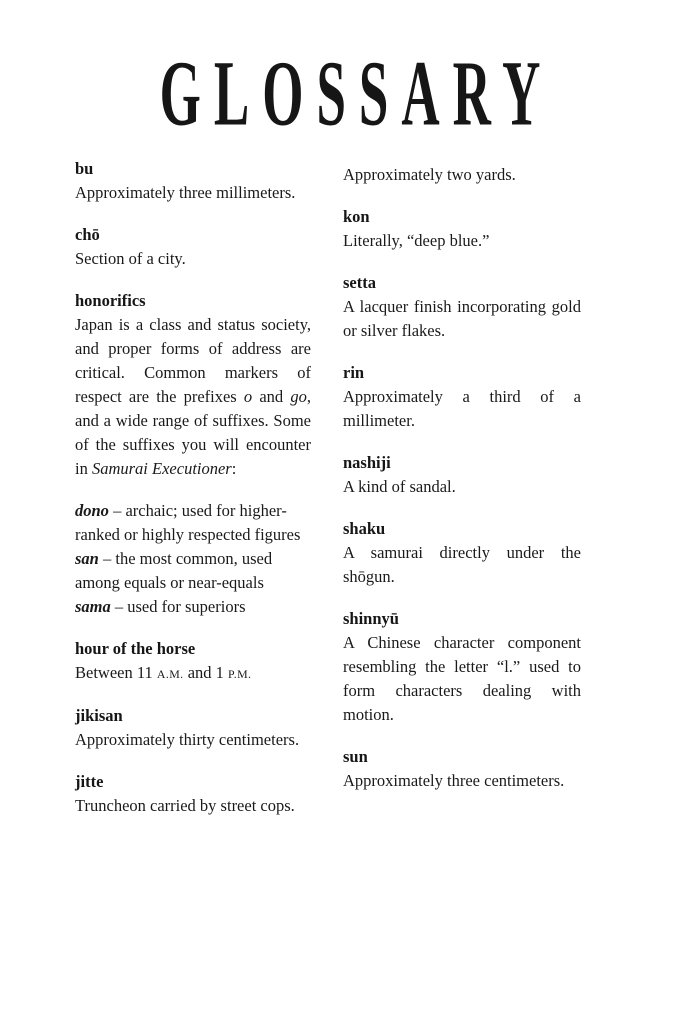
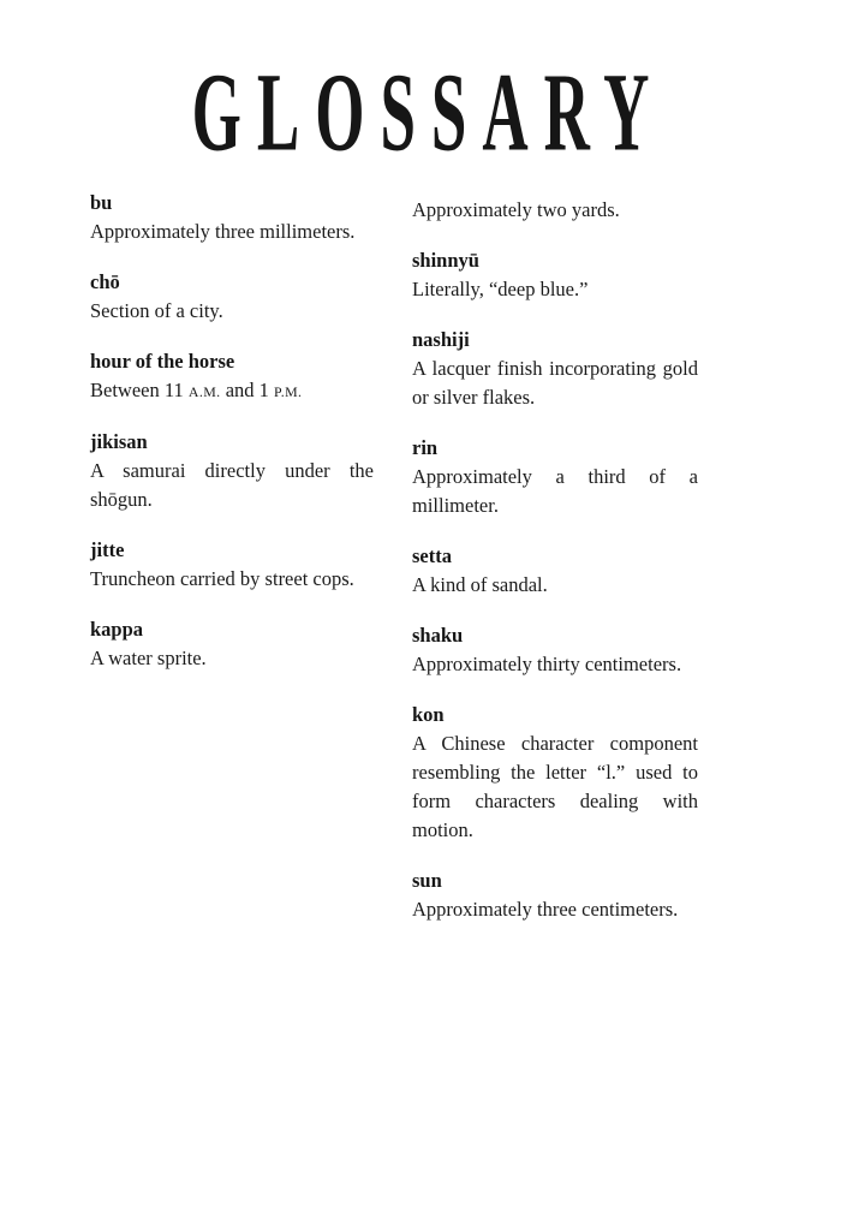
  GLOSSARY
  bu
  Approximately three millimeters.
  chō
  Section of a city.
- honorifics
- Japan is a class and status society, and proper forms of address are critical. Common markers of respect are the prefixes o and go, and a wide range of suffixes. Some of the suffixes you will encounter in Samurai Executioner:
- dono – archaic; used for higher-ranked or highly respected figures
- san – the most common, used among equals or near-equals
- sama – used for superiors
  hour of the horse
  Between 11 A.M. and 1 P.M.
  jikisan
- Approximately thirty centimeters.
+ A samurai directly under the shōgun.
  jitte
  Truncheon carried by street cops.
+ kappa
+ A water sprite.
  Approximately two yards.
- kon
+ shinnyū
  Literally, “deep blue.”
- setta
+ nashiji
  A lacquer finish incorporating gold or silver flakes.
  rin
  Approximately a third of a millimeter.
- nashiji
+ setta
  A kind of sandal.
  shaku
- A samurai directly under the shōgun.
+ Approximately thirty centimeters.
- shinnyū
+ kon
  A Chinese character component resembling the letter “l.” used to form characters dealing with motion.
  sun
  Approximately three centimeters.
